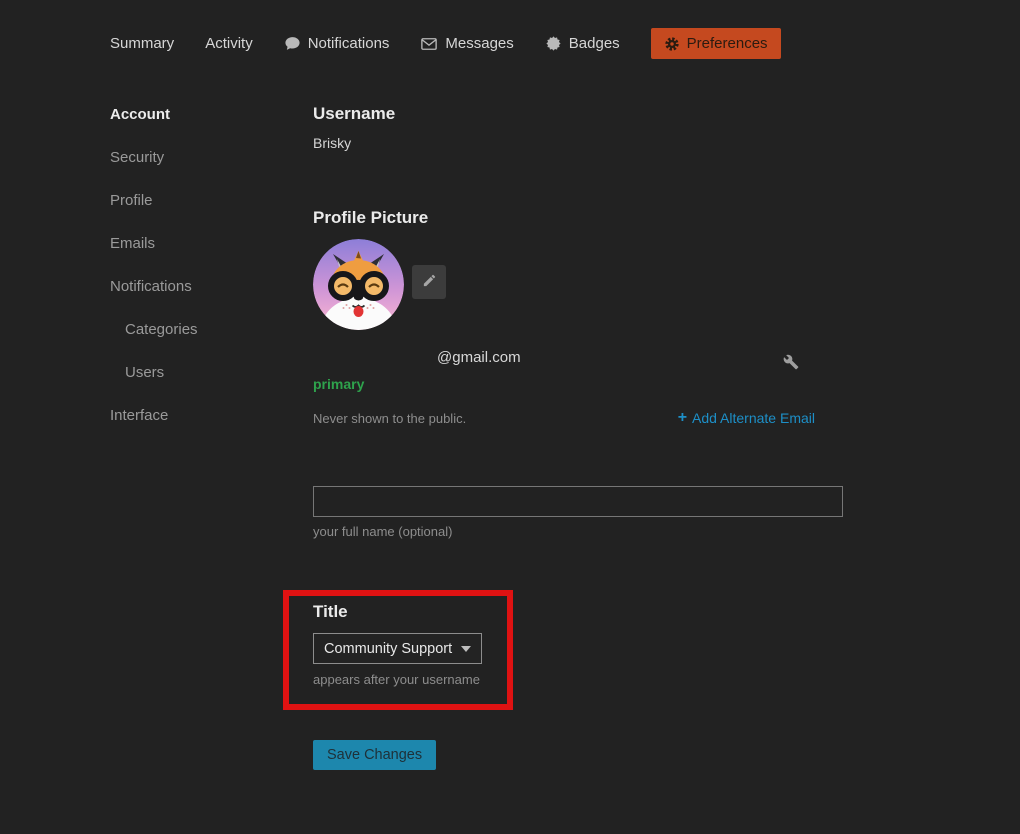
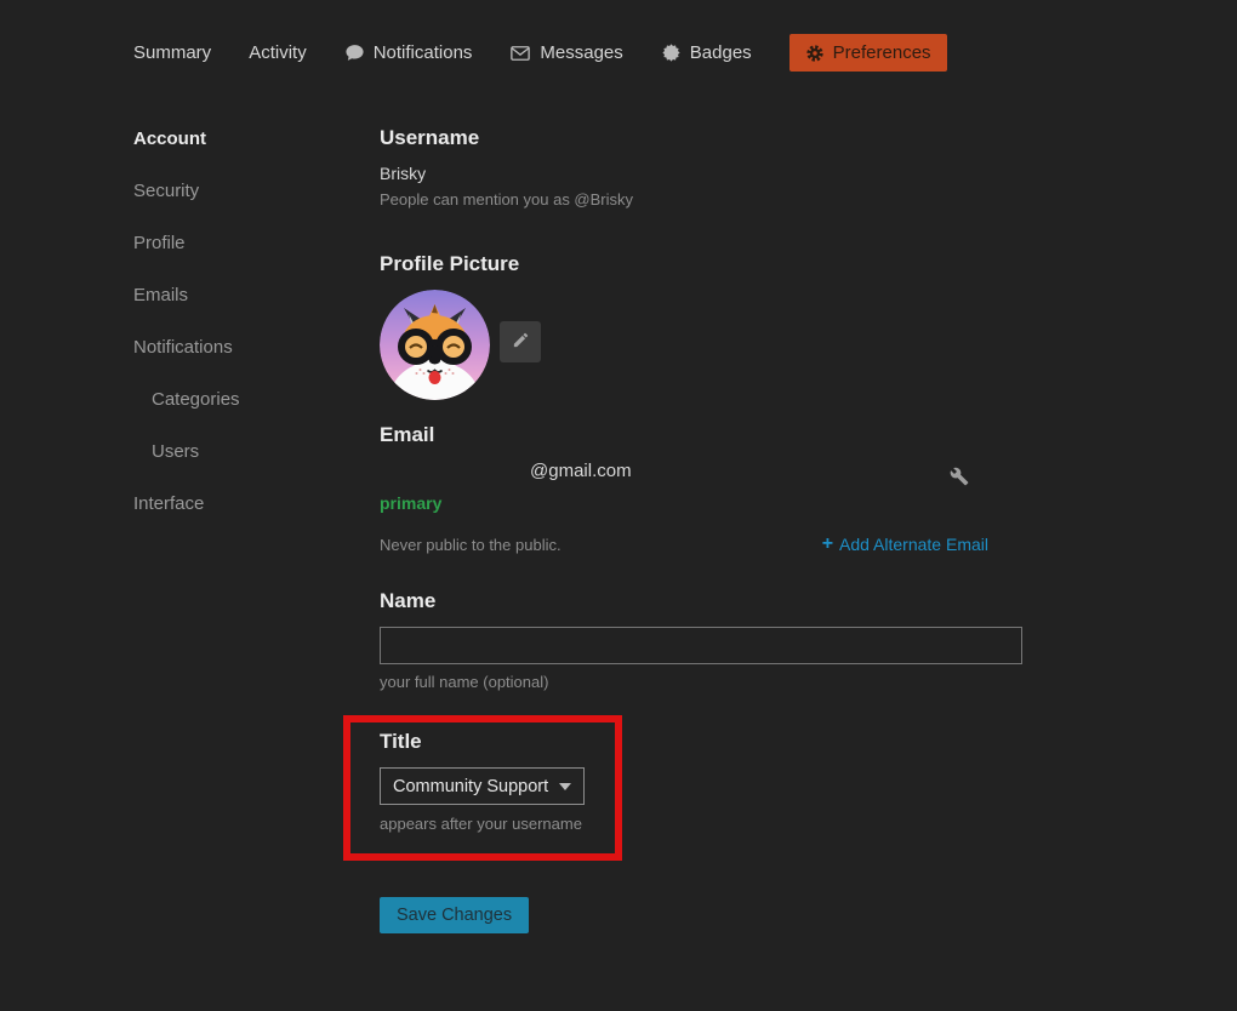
  Summary
  Activity
  Notifications
  Messages
  Badges
  Preferences
  Account
  Security
  Profile
  Emails
  Notifications
  Categories
  Users
  Interface
  Username
  Brisky
+ People can mention you as @Brisky
  Profile Picture
+ Email
  @gmail.com
  primary
- Never shown to the public.
+ Never public to the public.
  +
  Add Alternate Email
+ Name
  your full name (optional)
  Title
  Community Support
  appears after your username
  Save Changes
